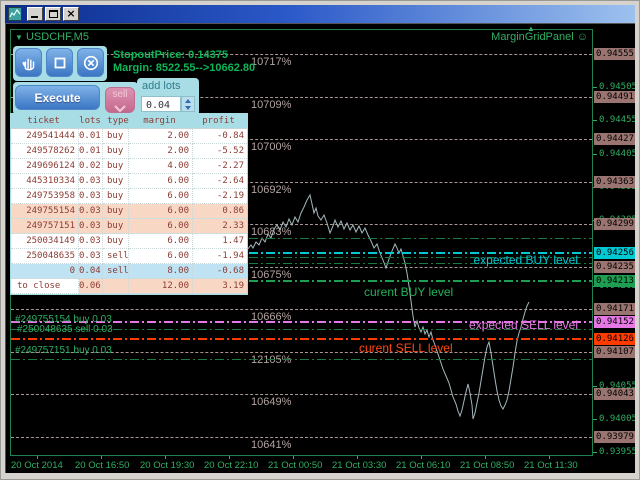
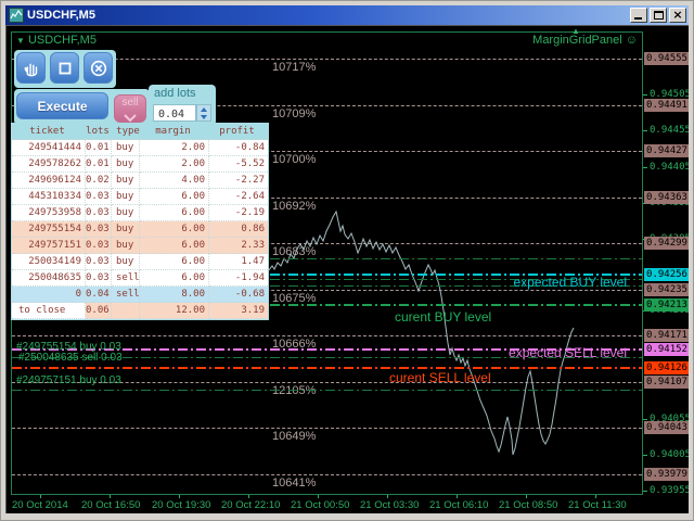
+ USDCHF,M5
  ×
  10717%
  10709%
  10700%
  10692%
  10683%
  10675%
  10666%
  12105%
  10649%
  10641%
  expected BUY level
  curent BUY level
  expected SELL level
  curent SELL level
  #249755154 buy 0.03
  #250048635 sell 0.03
  #249757151 buy 0.03
  0.94505
  0.94455
  0.94405
  0.94055
  0.94005
  0.93955
  0.94555
  0.94491
  0.94427
  0.94363
  0.94299
  0.94235
  0.94171
  0.94107
  0.94043
  0.93979
  0.94256
  0.94213
  0.94152
  0.94126
  20 Oct 2014
  20 Oct 16:50
  20 Oct 19:30
  20 Oct 22:10
  21 Oct 00:50
  21 Oct 03:30
  21 Oct 06:10
  21 Oct 08:50
  21 Oct 11:30
  ▼ USDCHF,M5
  ▲
  MarginGridPanel ☺
- StopoutPrice: 0.14375
- Margin: 8522.55-->10662.80
  Execute
  sell
  add lots
  0.04
  ticket
  lots
  type
  margin
  profit
  249541444
  0.01
  buy
  2.00
  -0.84
  249578262
  0.01
  buy
  2.00
  -5.52
  249696124
  0.02
  buy
  4.00
  -2.27
  445310334
  0.03
  buy
  6.00
  -2.64
  249753958
  0.03
  buy
  6.00
  -2.19
  249755154
  0.03
  buy
  6.00
  0.86
  249757151
  0.03
  buy
  6.00
  2.33
  250034149
  0.03
  buy
  6.00
  1.47
  250048635
  0.03
  sell
  6.00
  -1.94
  0
  0.04
  sell
  8.00
  -0.68
  to close
  0.06
  12.00
  3.19
